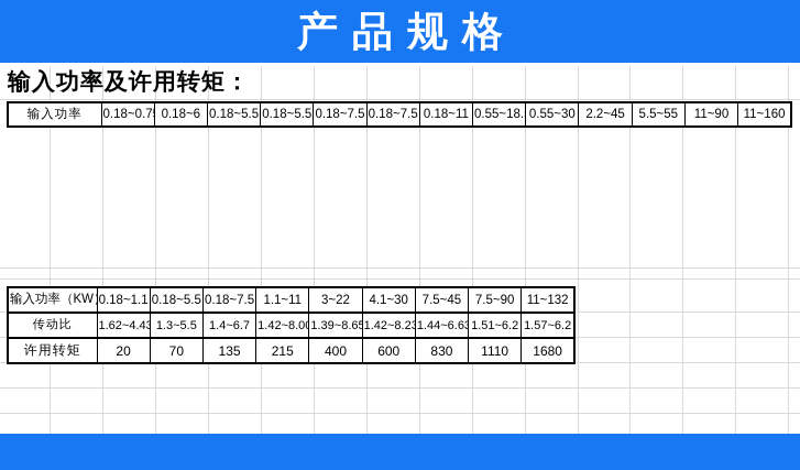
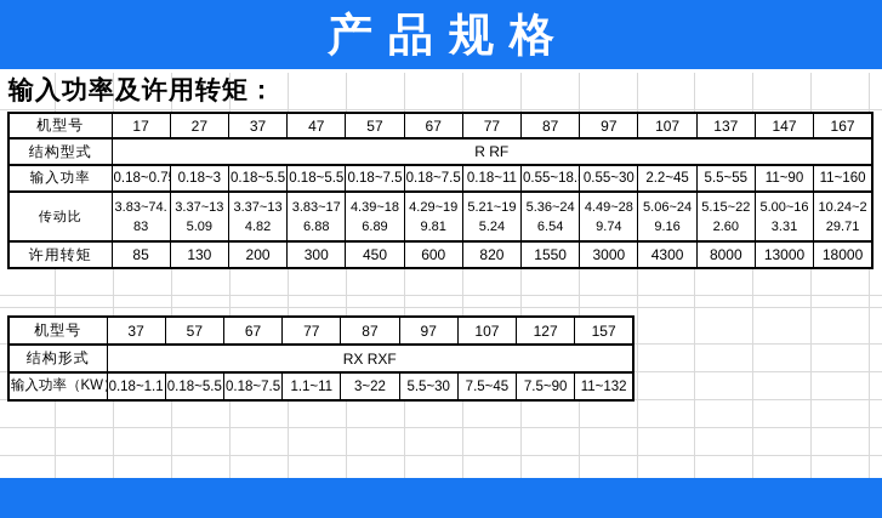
  产品规格
  输入功率及许用转矩：
+ 机型号	17	27	37	47	57	67	77	87	97	107	137	147	167
+ 结构型式	R RF
- 输入功率	0.18~0.7	0.18~6	0.18~5.5	0.18~5.5	0.18~7.5	0.18~7.5	0.18~11	0.55~18.	0.55~30	2.2~45	5.5~55	11~90	11~160
+ 输入功率	0.18~0.7	0.18~3	0.18~5.5	0.18~5.5	0.18~7.5	0.18~7.5	0.18~11	0.55~18.	0.55~30	2.2~45	5.5~55	11~90	11~160
+ 传动比	3.83~74.83	3.37~135.09	3.37~134.82	3.83~176.88	4.39~186.89	4.29~199.81	5.21~195.24	5.36~246.54	4.49~289.74	5.06~249.16	5.15~222.60	5.00~163.31	10.24~229.71
+ 许用转矩	85	130	200	300	450	600	820	1550	3000	4300	8000	13000	18000
+ 机型号	37	57	67	77	87	97	107	127	157
+ 结构形式	RX RXF
- 输入功率（KW	0.18~1.1	0.18~5.5	0.18~7.5	1.1~11	3~22	4.1~30	7.5~45	7.5~90	11~132
+ 输入功率（KW	0.18~1.1	0.18~5.5	0.18~7.5	1.1~11	3~22	5.5~30	7.5~45	7.5~90	11~132
- 传动比	1.62~4.43	1.3~5.5	1.4~6.7	1.42~8.00	1.39~8.65	1.42~8.23	1.44~6.63	1.51~6.2	1.57~6.2
- 许用转矩	20	70	135	215	400	600	830	1110	1680
